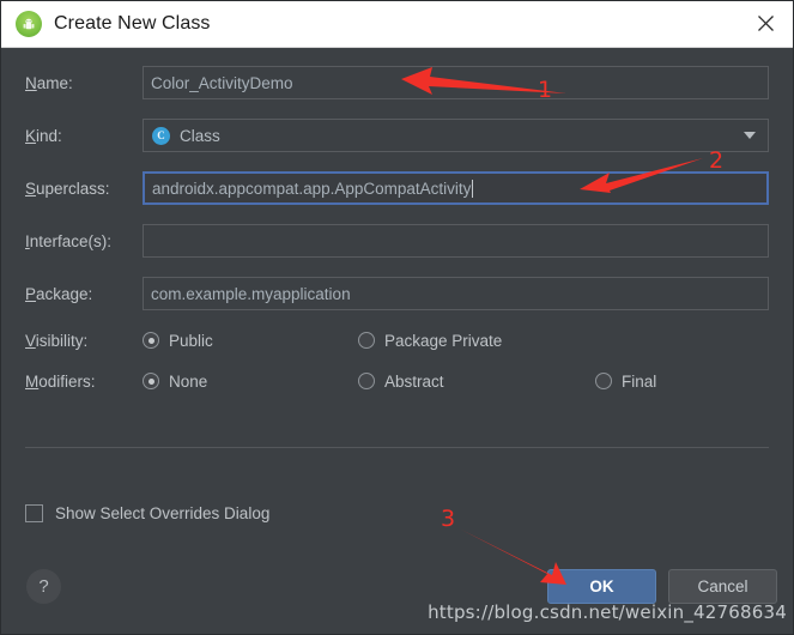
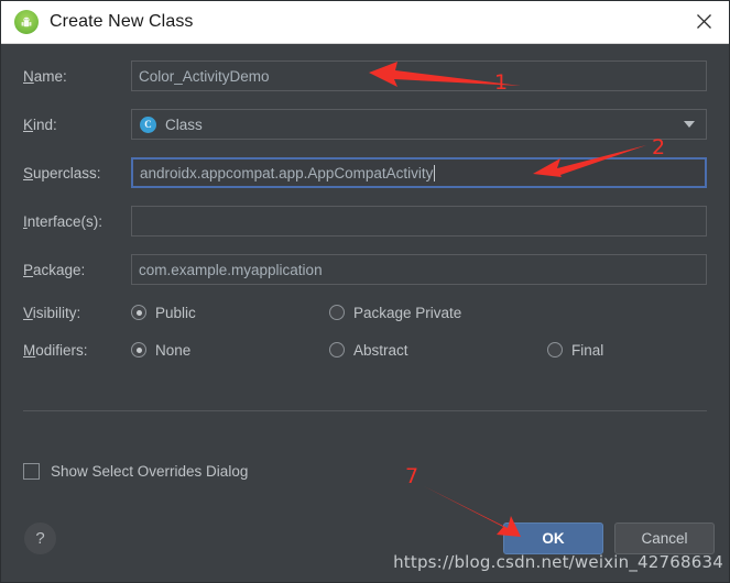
  Create New Class
  Name:
  Color_ActivityDemo
  Kind:
  C
  Class
  Superclass:
  androidx.appcompat.app.AppCompatActivity
  Interface(s):
  Package:
  com.example.myapplication
  Visibility:
  Public
  Package Private
  Modifiers:
  None
  Abstract
  Final
  Show Select Overrides Dialog
  ?
  OK
  Cancel
  1
  2
- 3
+ 7
  https://blog.csdn.net/weixin_42768634
